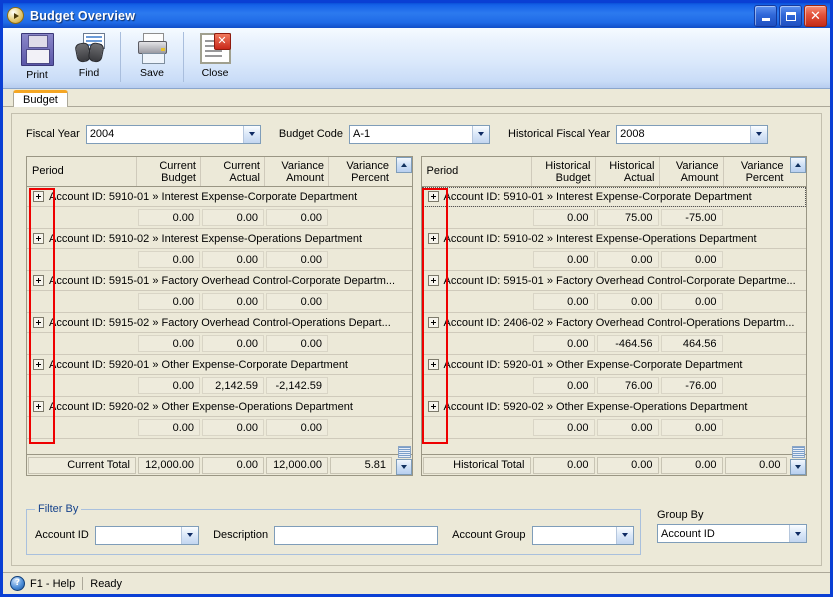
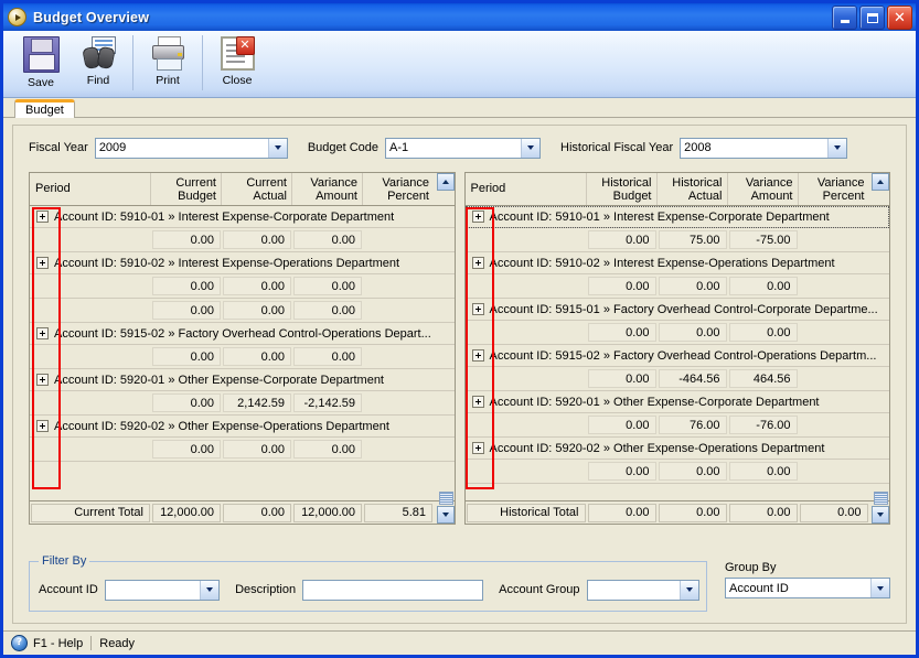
  Budget Overview
  ✕
- Print
+ Save
  Find
- Save
+ Print
  ✕
  Close
  Budget
  Fiscal Year
- 2004
+ 2009
  Budget Code
  A-1
  Historical Fiscal Year
  2008
  Period
  Current
  Budget
  Current
  Actual
  Variance
  Amount
  Variance
  Percent
  Account ID: 5910-01 » Interest Expense-Corporate Department
  0.00
  0.00
  0.00
  Account ID: 5910-02 » Interest Expense-Operations Department
  0.00
  0.00
  0.00
- Account ID: 5915-01 » Factory Overhead Control-Corporate Departm...
  0.00
  0.00
  0.00
  Account ID: 5915-02 » Factory Overhead Control-Operations Depart...
  0.00
  0.00
  0.00
  Account ID: 5920-01 » Other Expense-Corporate Department
  0.00
  2,142.59
  -2,142.59
  Account ID: 5920-02 » Other Expense-Operations Department
  0.00
  0.00
  0.00
  Current Total
  12,000.00
  0.00
  12,000.00
  5.81
  Period
  Historical
  Budget
  Historical
  Actual
  Variance
  Amount
  Variance
  Percent
  Account ID: 5910-01 » Interest Expense-Corporate Department
  0.00
  75.00
  -75.00
  Account ID: 5910-02 » Interest Expense-Operations Department
  0.00
  0.00
  0.00
  Account ID: 5915-01 » Factory Overhead Control-Corporate Departme...
  0.00
  0.00
  0.00
- Account ID: 2406-02 » Factory Overhead Control-Operations Departm...
+ Account ID: 5915-02 » Factory Overhead Control-Operations Departm...
  0.00
  -464.56
  464.56
  Account ID: 5920-01 » Other Expense-Corporate Department
  0.00
  76.00
  -76.00
  Account ID: 5920-02 » Other Expense-Operations Department
  0.00
  0.00
  0.00
  Historical Total
  0.00
  0.00
  0.00
  0.00
  Filter By
  Account ID
  Description
  Account Group
  Group By
  Account ID
  ?
  F1 - Help
  Ready
